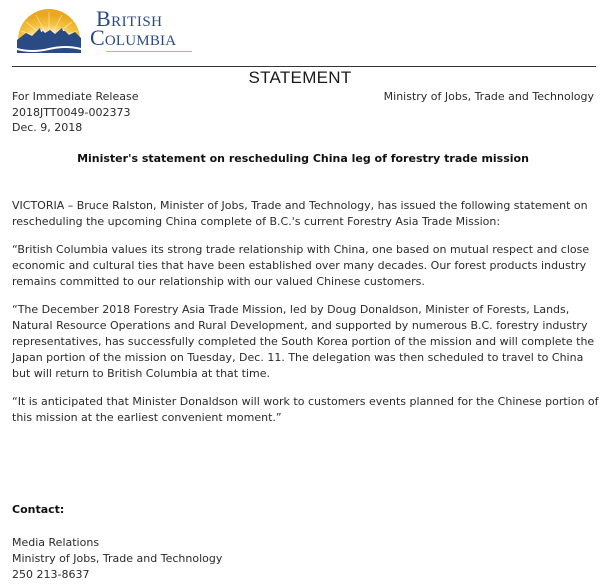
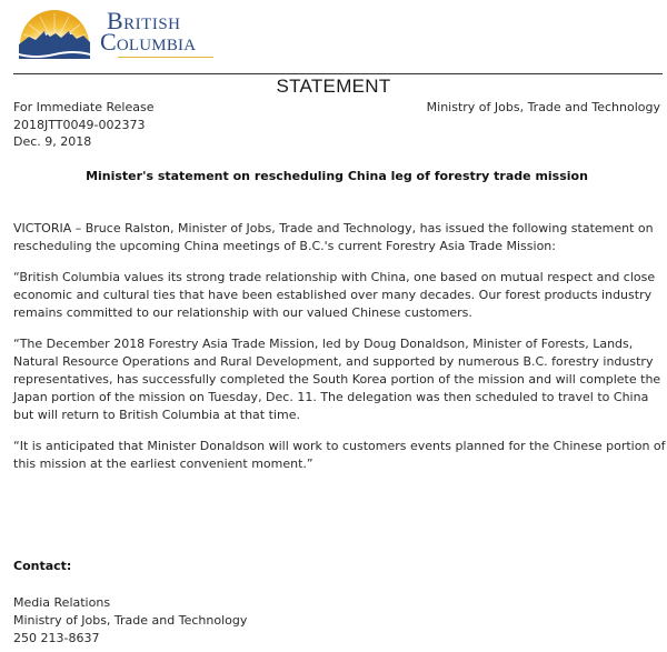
  British
  Columbia
  STATEMENT
  For Immediate Release
  2018JTT0049-002373
  Dec. 9, 2018
  Ministry of Jobs, Trade and Technology
  Minister's statement on rescheduling China leg of forestry trade mission
- VICTORIA – Bruce Ralston, Minister of Jobs, Trade and Technology, has issued the following statement on rescheduling the upcoming China complete of B.C.'s current Forestry Asia Trade Mission:
+ VICTORIA – Bruce Ralston, Minister of Jobs, Trade and Technology, has issued the following statement on rescheduling the upcoming China meetings of B.C.'s current Forestry Asia Trade Mission:
  “British Columbia values its strong trade relationship with China, one based on mutual respect and close economic and cultural ties that have been established over many decades. Our forest products industry remains committed to our relationship with our valued Chinese customers.
  “The December 2018 Forestry Asia Trade Mission, led by Doug Donaldson, Minister of Forests, Lands, Natural Resource Operations and Rural Development, and supported by numerous B.C. forestry industry representatives, has successfully completed the South Korea portion of the mission and will complete the Japan portion of the mission on Tuesday, Dec. 11. The delegation was then scheduled to travel to China but will return to British Columbia at that time.
  “It is anticipated that Minister Donaldson will work to customers events planned for the Chinese portion of this mission at the earliest convenient moment.”
  Contact:
  Media Relations
  Ministry of Jobs, Trade and Technology
  250 213-8637
